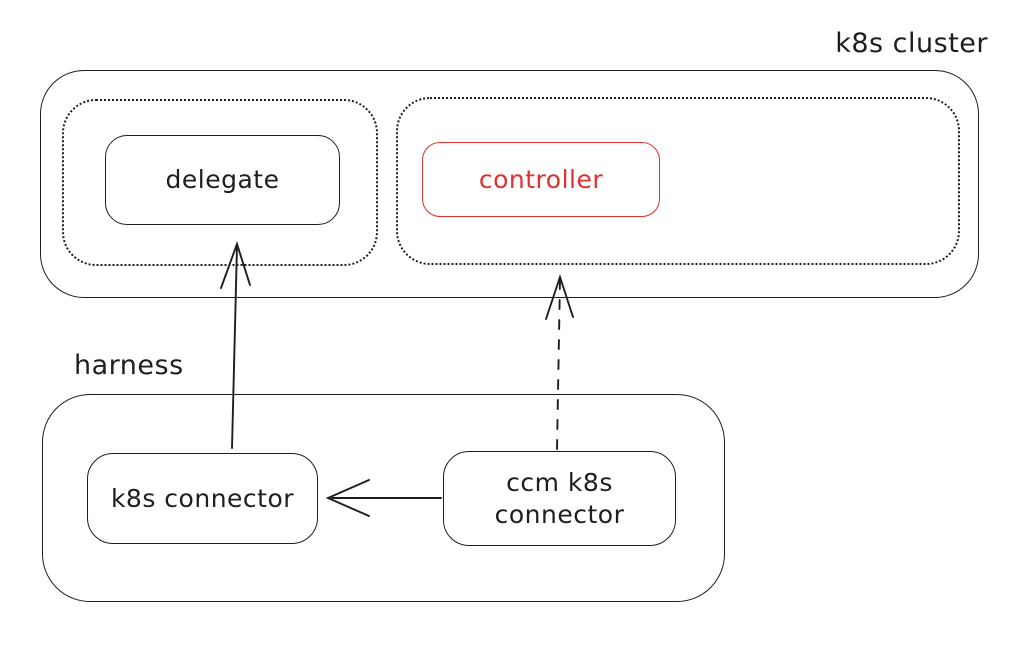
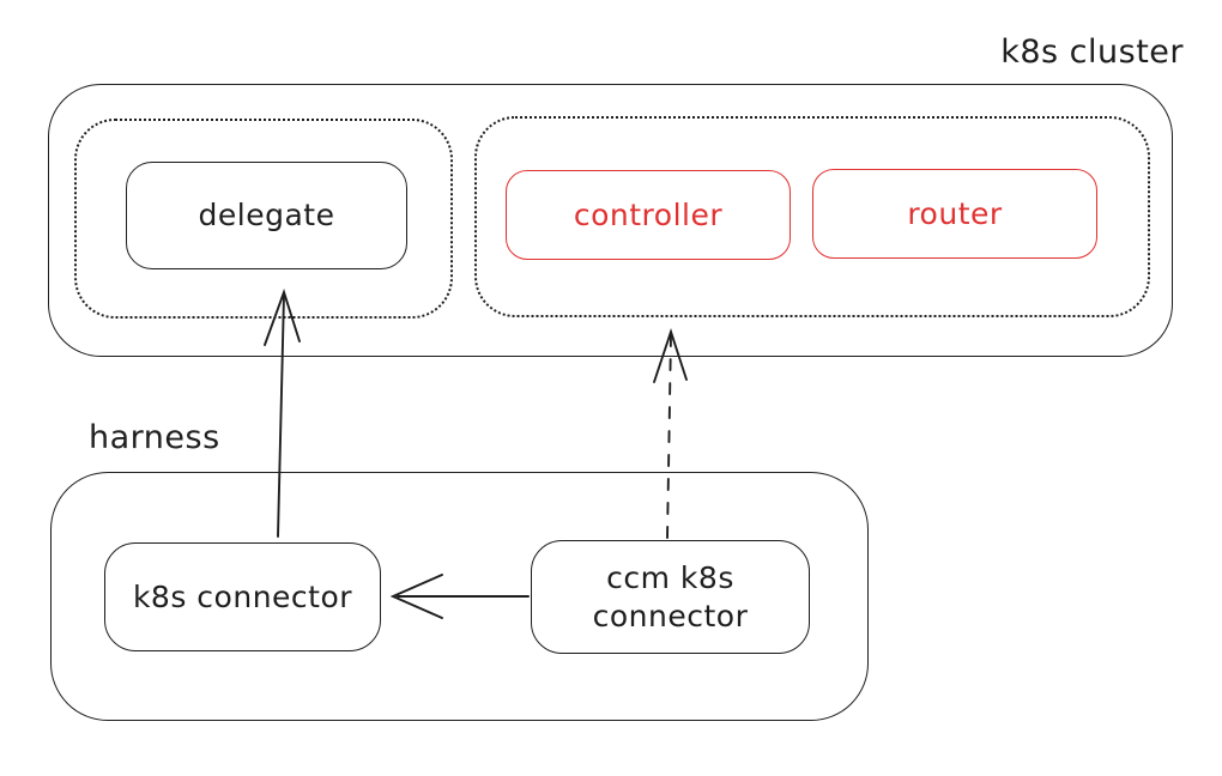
  k8s cluster
  delegate
  controller
+ router
  harness
  k8s connector
  ccm k8s connector
